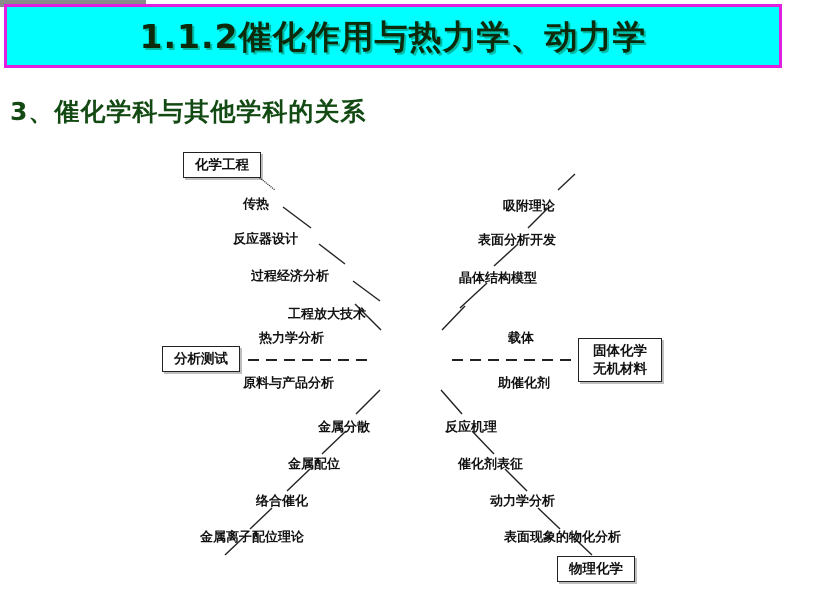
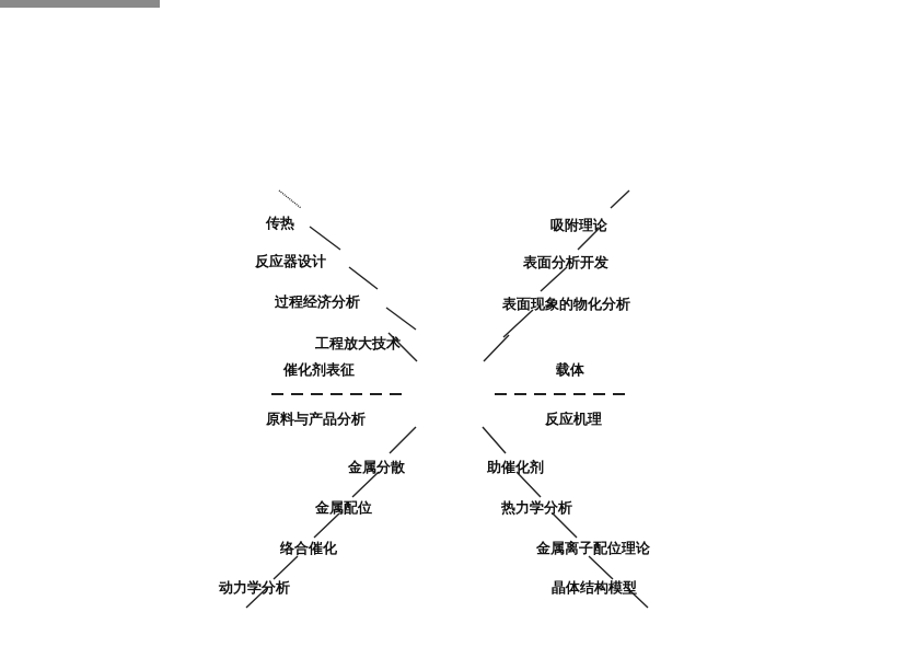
- 1.1.2催化作用与热力学、动力学
- 3、催化学科与其他学科的关系
- 化学工程
- 分析测试
- 固体化学
- 无机材料
- 物理化学
  传热
  反应器设计
  过程经济分析
  工程放大技术
  吸附理论
  表面分析开发
- 晶体结构模型
+ 表面现象的物化分析
- 热力学分析
+ 催化剂表征
  原料与产品分析
  载体
- 助催化剂
+ 反应机理
  金属分散
  金属配位
  络合催化
- 金属离子配位理论
+ 动力学分析
- 反应机理
+ 助催化剂
- 催化剂表征
+ 热力学分析
- 动力学分析
+ 金属离子配位理论
- 表面现象的物化分析
+ 晶体结构模型
